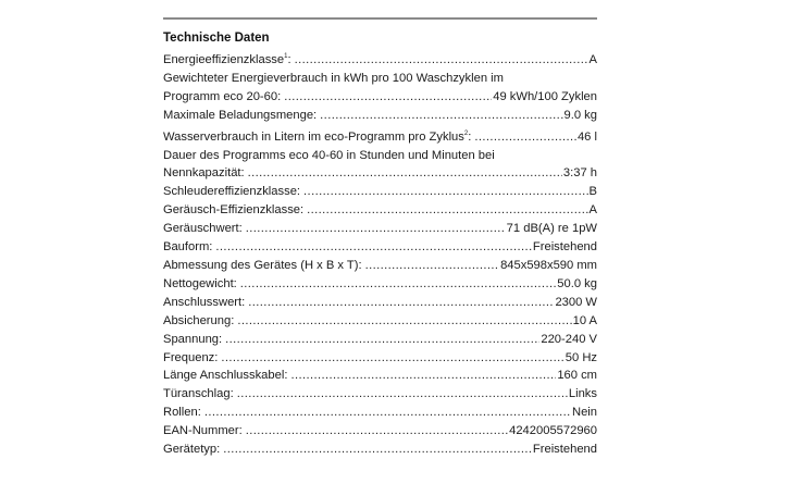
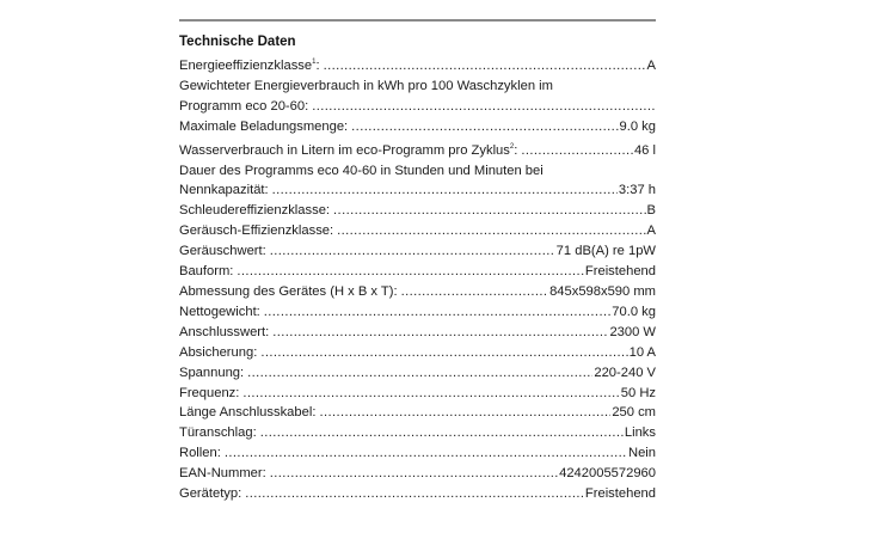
  Technische Daten
  Energieeffizienzklasse :
  A
  Gewichteter Energieverbrauch in kWh pro 100 Waschzyklen im
  Programm eco 20-60:
- 49 kWh/100 Zyklen
  Maximale Beladungsmenge:
  9.0 kg
  Wasserverbrauch in Litern im eco-Programm pro Zyklus :
  46 l
  Dauer des Programms eco 40-60 in Stunden und Minuten bei
  Nennkapazität:
  3:37 h
  Schleudereffizienzklasse:
  B
  Geräusch-Effizienzklasse:
  A
  Geräuschwert:
  71 dB(A) re 1pW
  Bauform:
  Freistehend
  Abmessung des Gerätes (H x B x T):
  845x598x590 mm
  Nettogewicht:
- 50.0 kg
+ 70.0 kg
  Anschlusswert:
  2300 W
  Absicherung:
  10 A
  Spannung:
  220-240 V
  Frequenz:
  50 Hz
  Länge Anschlusskabel:
- 160 cm
+ 250 cm
  Türanschlag:
  Links
  Rollen:
  Nein
  EAN-Nummer:
  4242005572960
  Gerätetyp:
  Freistehend
